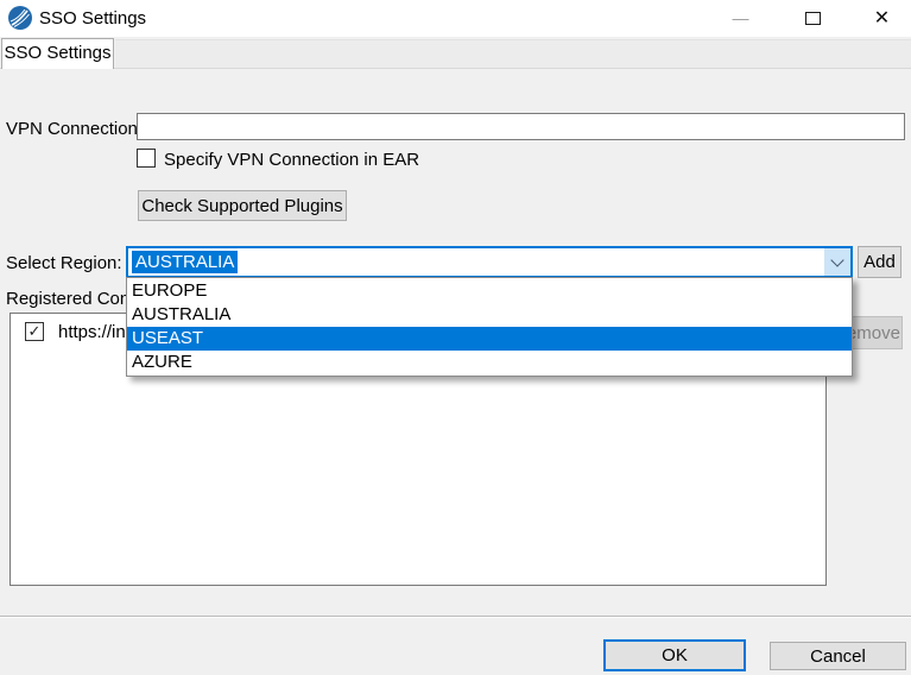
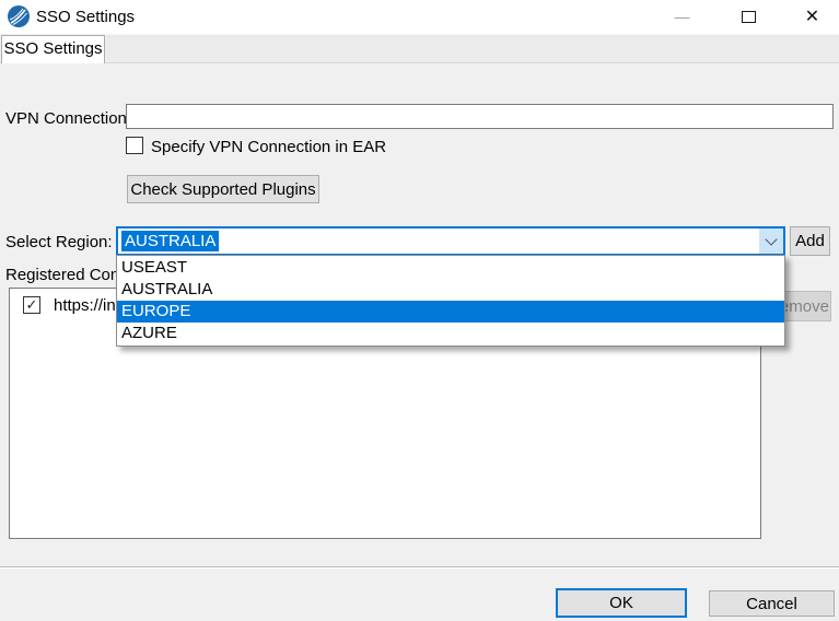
  SSO Settings
  —
  ✕
  SSO Settings
  VPN Connection
  Specify VPN Connection in EAR
  Check Supported Plugins
  Select Region:
  AUSTRALIA
  Add
  ✓
  https://in
- EUROPE
+ USEAST
  AUSTRALIA
- USEAST
+ EUROPE
  AZURE
  OK
  Cancel
